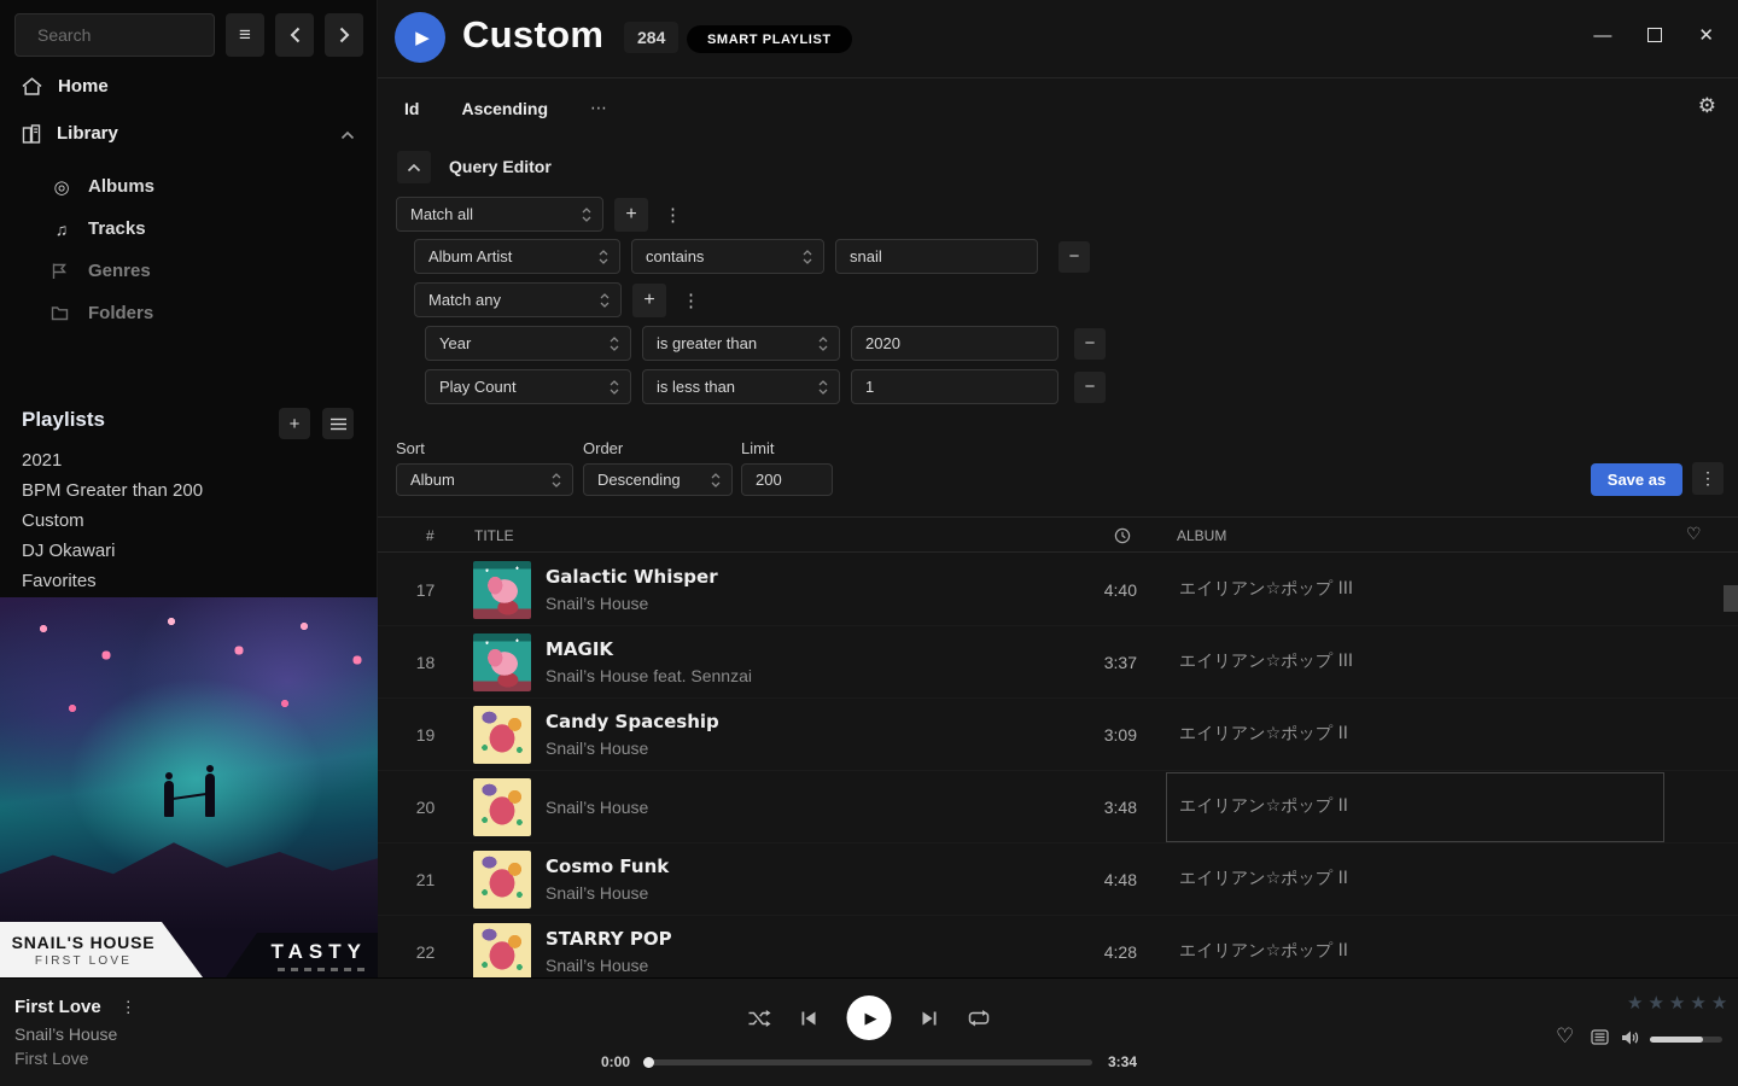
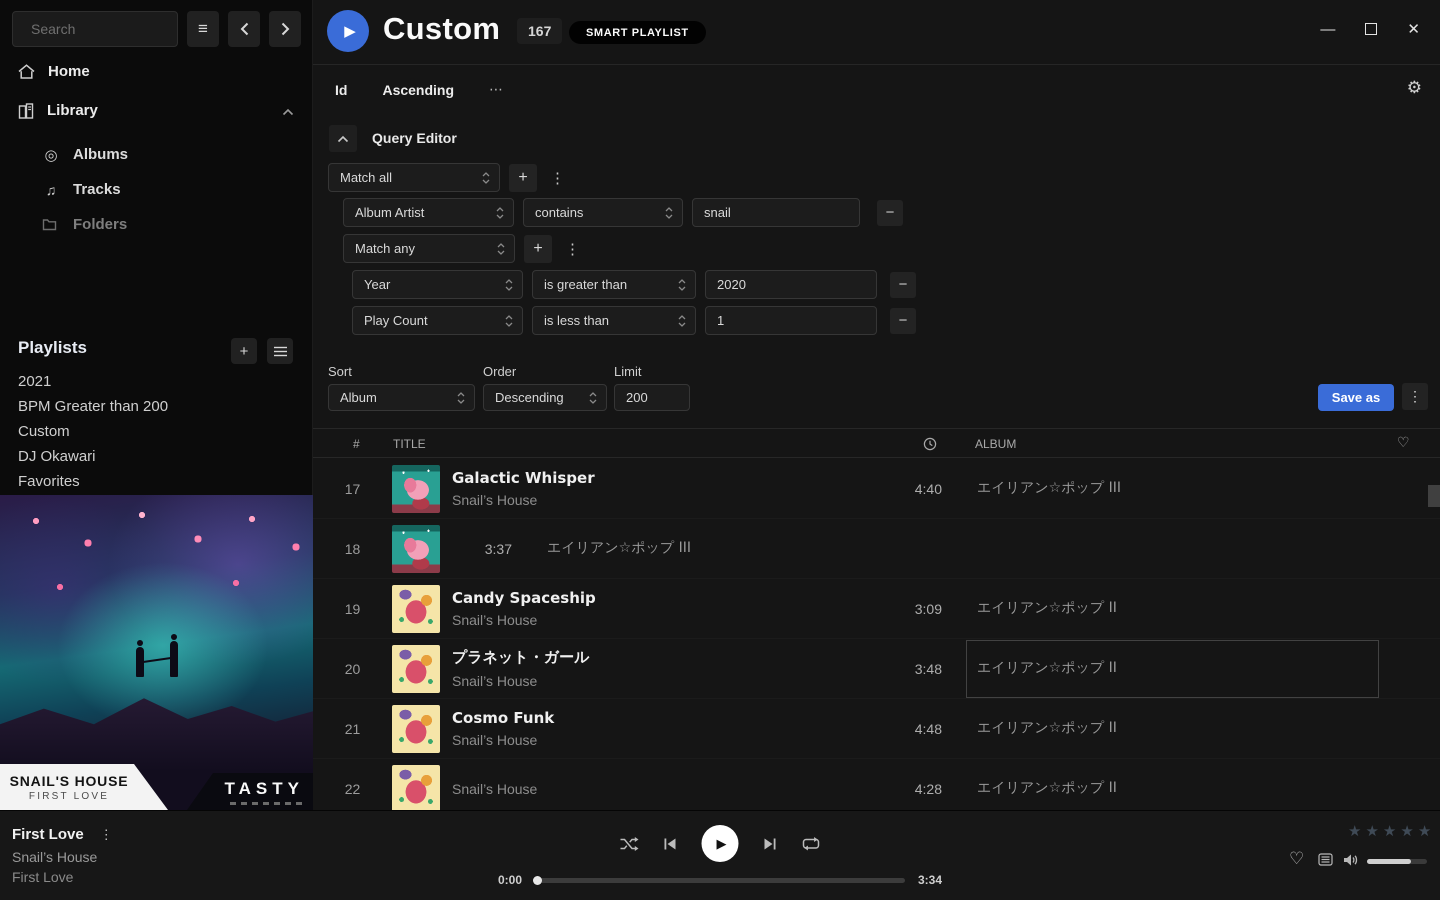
  Search
  ≡
  Home
  Library
  ◎
  Albums
  ♫
  Tracks
- Genres
  Folders
  Playlists
  +
  2021
  BPM Greater than 200
  Custom
  DJ Okawari
  Favorites
  SNAIL'S HOUSE
  FIRST LOVE
  TASTY
  ▶
  Custom
- 284
+ 167
  SMART PLAYLIST
  —
  ✕
  Id
  Ascending
  ⋯
  ⚙
  Query Editor
  Match all
  +
  ⋮
  Album Artist
  contains
  snail
  −
  Match any
  +
  ⋮
  Year
  is greater than
  2020
  −
  Play Count
  is less than
  1
  −
  Sort
  Order
  Limit
  Album
  Descending
  200
  Save as
  ⋮
  #
  TITLE
  ALBUM
  ♡
  17
  Galactic Whisper
  Snail’s House
  4:40
  エイリアン☆ポップ III
  18
- MAGIK
- Snail’s House feat. Sennzai
  3:37
  エイリアン☆ポップ III
  19
  Candy Spaceship
  Snail’s House
  3:09
  エイリアン☆ポップ II
  20
+ プラネット・ガール
  Snail’s House
  3:48
  エイリアン☆ポップ II
  21
  Cosmo Funk
  Snail’s House
  4:48
  エイリアン☆ポップ II
  22
- STARRY POP
  Snail’s House
  4:28
  エイリアン☆ポップ II
  First Love
  ⋮
  Snail’s House
  First Love
  ▶
  0:00
  3:34
  ★★★★★
  ♡
